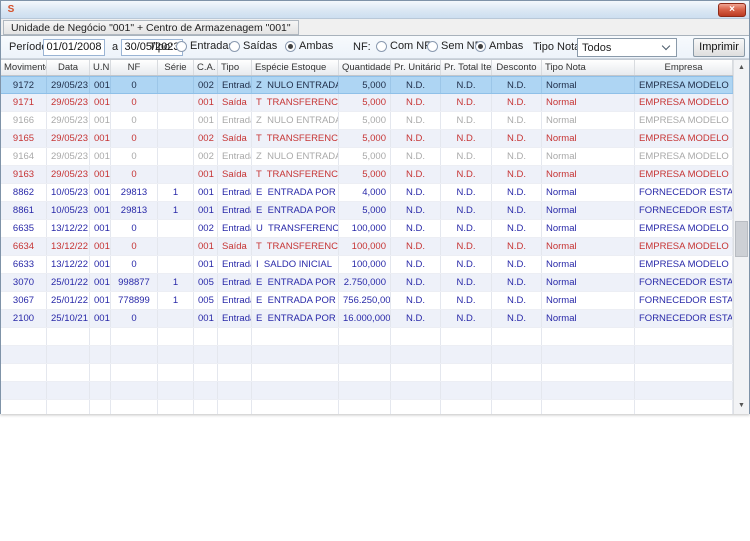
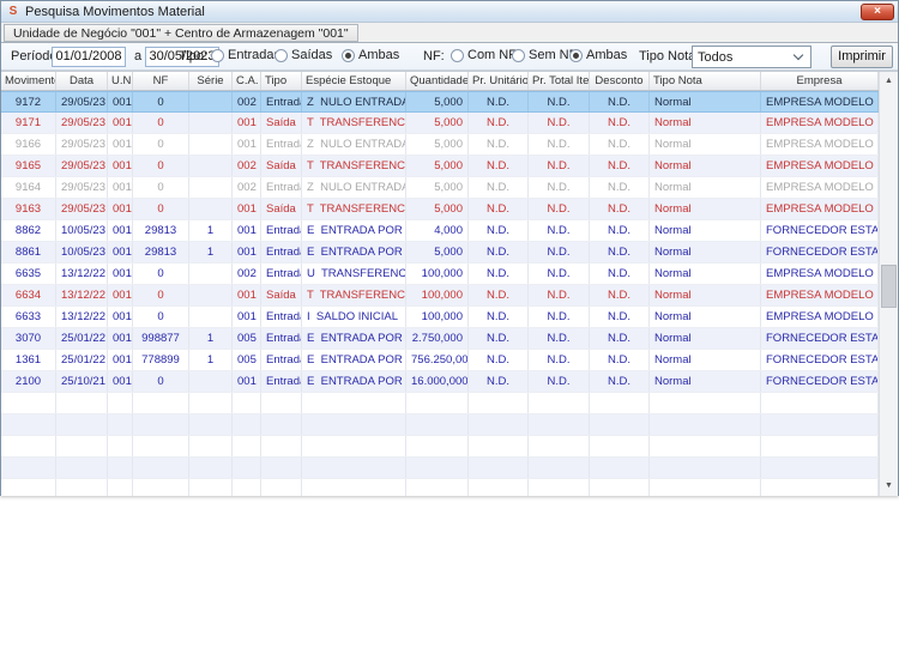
  S
+ Pesquisa Movimentos Material
  ×
  Unidade de Negócio "001" + Centro de Armazenagem "001"
  Períod
  01/01/2008
  a
  30/05/202
  Tipo:
  Entrada
  Saídas
  Ambas
  NF:
  Com N
  Sem N
  Ambas
  Tipo Not
  Todos
  Imprimir
  Moviment
  Data
  U.N.
  NF
  Série
  C.A.
  Tipo
  Espécie Estoque
  Quantidade
  Pr. Unitário
  Pr. Total Ite
  Desconto
  Tipo Nota
  Empresa
  9172
  29/05/23
  001
  0
  002
  Entrad
  Z NULO ENTRADA
  5,000
  N.D.
  N.D.
  N.D.
  Normal
  EMPRESA MODELO
  9171
  29/05/23
  001
  0
  001
  Saída
  T TRANSFERENC
  5,000
  N.D.
  N.D.
  N.D.
  Normal
  EMPRESA MODELO
  9166
  29/05/23
  001
  0
  001
  Entrad
  Z NULO ENTRADA
  5,000
  N.D.
  N.D.
  N.D.
  Normal
  EMPRESA MODELO
  9165
  29/05/23
  001
  0
  002
  Saída
  T TRANSFERENC
  5,000
  N.D.
  N.D.
  N.D.
  Normal
  EMPRESA MODELO
  9164
  29/05/23
  001
  0
  002
  Entrad
  Z NULO ENTRADA
  5,000
  N.D.
  N.D.
  N.D.
  Normal
  EMPRESA MODELO
  9163
  29/05/23
  001
  0
  001
  Saída
  T TRANSFERENC
  5,000
  N.D.
  N.D.
  N.D.
  Normal
  EMPRESA MODELO
  8862
  10/05/23
  001
  29813
  1
  001
  Entrad
  E ENTRADA POR
  4,000
  N.D.
  N.D.
  N.D.
  Normal
  FORNECEDOR ESTA
  8861
  10/05/23
  001
  29813
  1
  001
  Entrad
  E ENTRADA POR
  5,000
  N.D.
  N.D.
  N.D.
  Normal
  FORNECEDOR ESTA
  6635
  13/12/22
  001
  0
  002
  Entrad
  U TRANSFERENC
  100,000
  N.D.
  N.D.
  N.D.
  Normal
  EMPRESA MODELO
  6634
  13/12/22
  001
  0
  001
  Saída
  T TRANSFERENC
  100,000
  N.D.
  N.D.
  N.D.
  Normal
  EMPRESA MODELO
  6633
  13/12/22
  001
  0
  001
  Entrad
  I SALDO INICIAL
  100,000
  N.D.
  N.D.
  N.D.
  Normal
  EMPRESA MODELO
  3070
  25/01/22
  001
  998877
  1
  005
  Entrad
  E ENTRADA POR
  2.750,000
  N.D.
  N.D.
  N.D.
  Normal
  FORNECEDOR ESTA
- 3067
+ 1361
  25/01/22
  001
  778899
  1
  005
  Entrad
  E ENTRADA POR
  756.250,00
  N.D.
  N.D.
  N.D.
  Normal
  FORNECEDOR ESTA
  2100
  25/10/21
  001
  0
  001
  Entrad
  E ENTRADA POR
  16.000,000
  N.D.
  N.D.
  N.D.
  Normal
  FORNECEDOR ESTA
